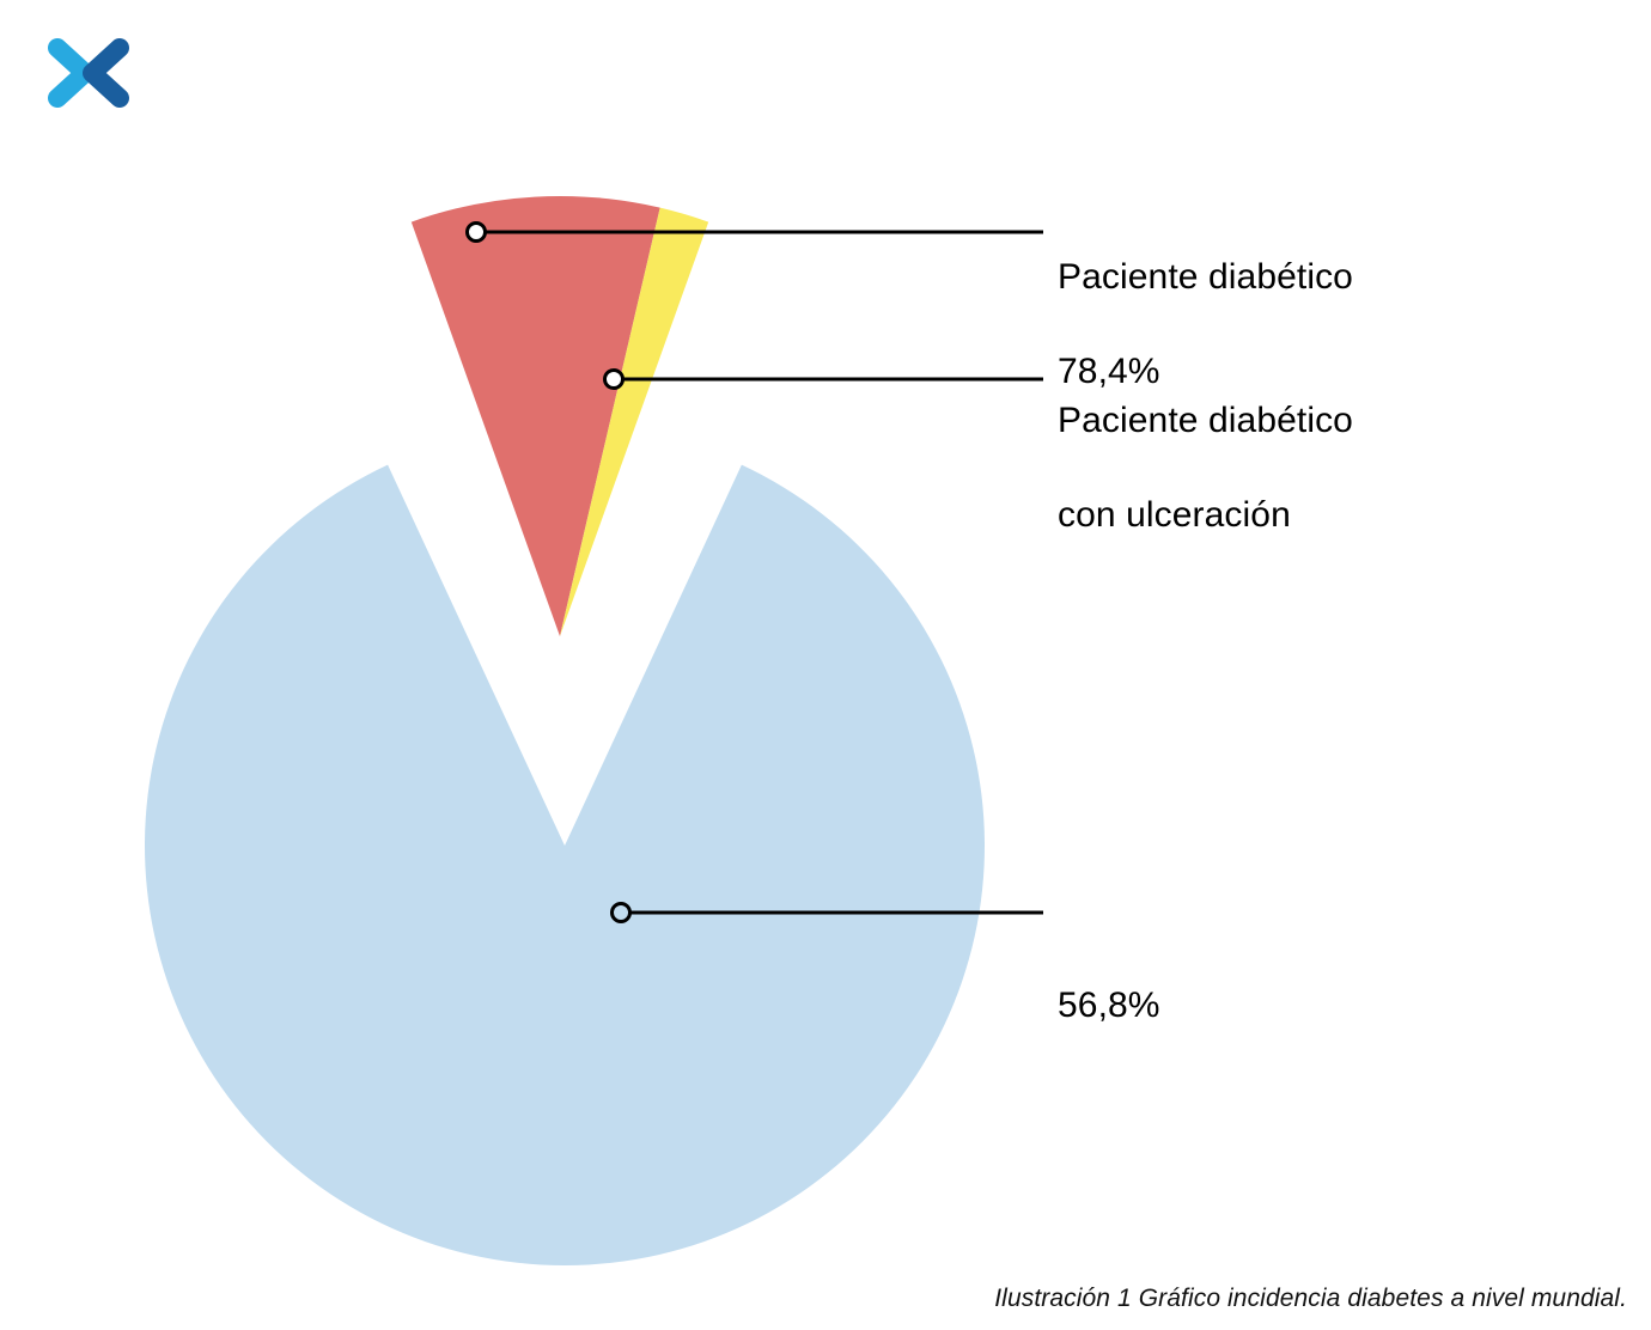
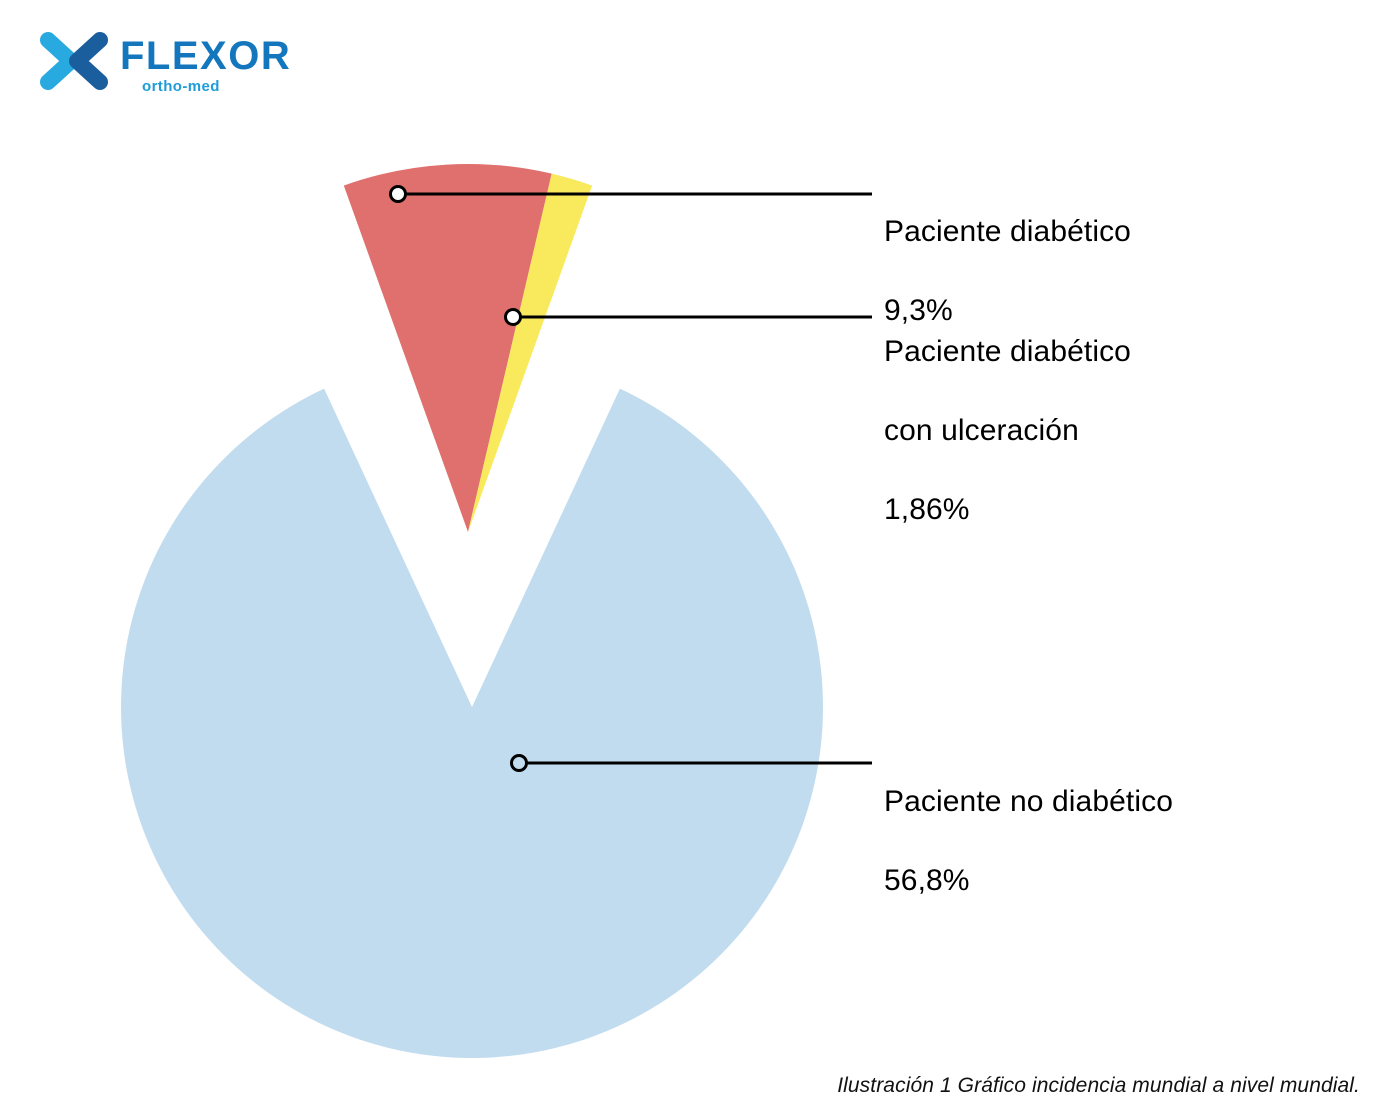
+ FLEXOR
+ ortho-med
  Paciente diabético
- 78,4%
+ 9,3%
  Paciente diabético
  con ulceración
+ 1,86%
+ Paciente no diabético
  56,8%
- Ilustración 1 Gráfico incidencia diabetes a nivel mundial.
+ Ilustración 1 Gráfico incidencia mundial a nivel mundial.
